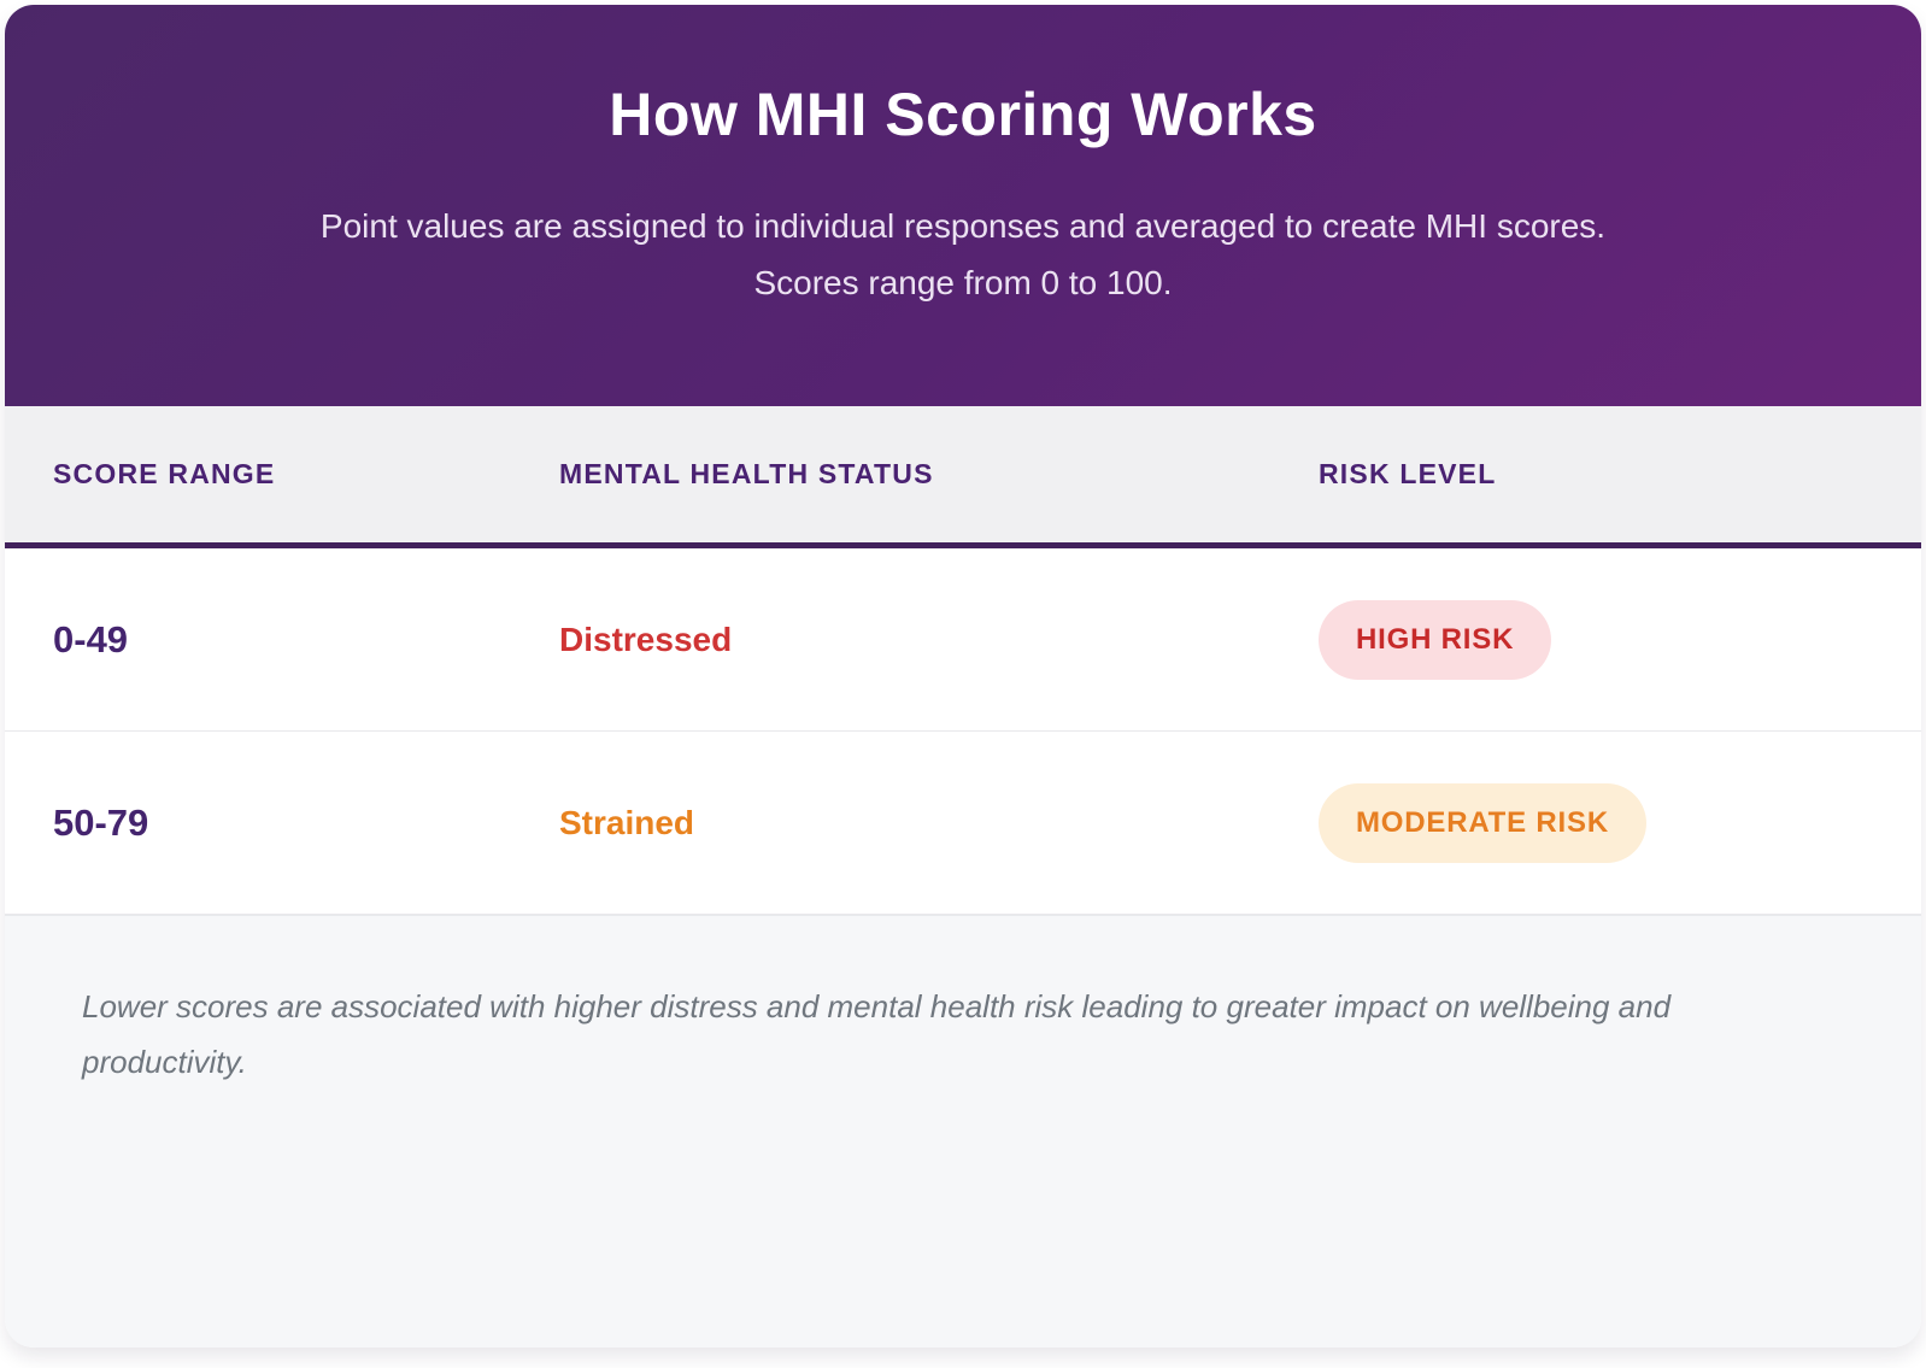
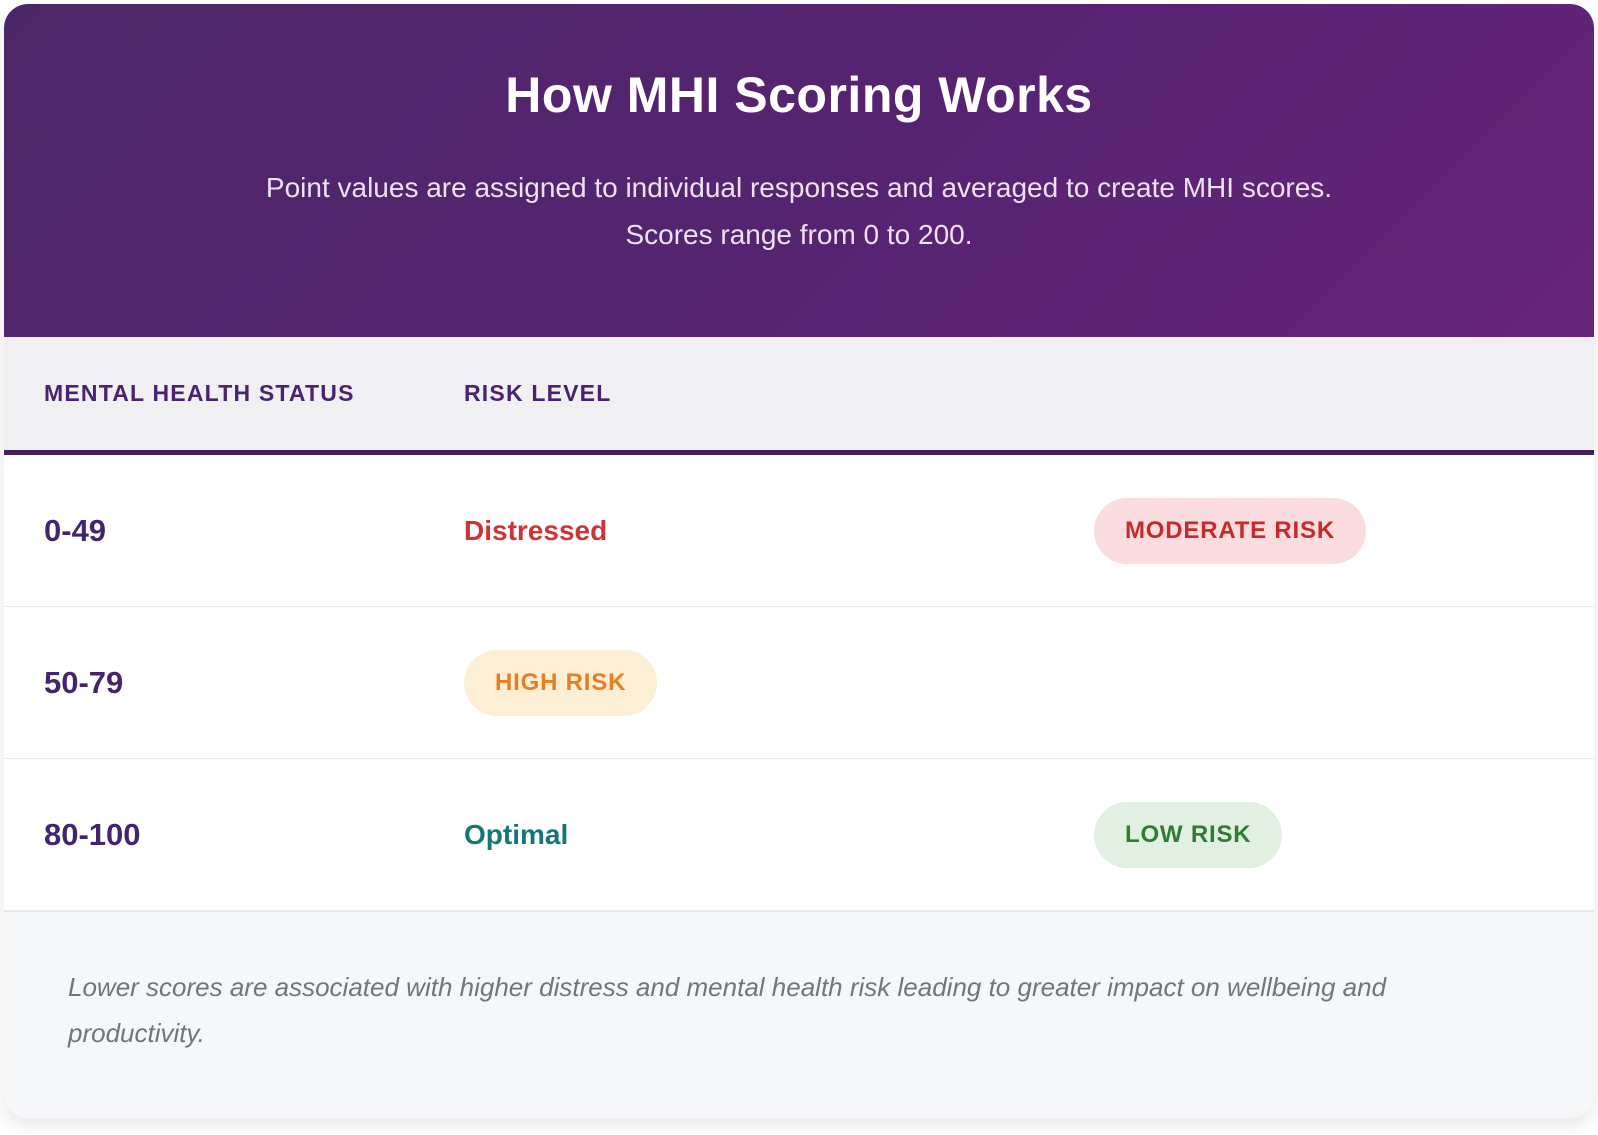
  How MHI Scoring Works
- Point values are assigned to individual responses and averaged to create MHI scores. Scores range from 0 to 100.
+ Point values are assigned to individual responses and averaged to create MHI scores. Scores range from 0 to 200.
- SCORE RANGE
  MENTAL HEALTH STATUS
  RISK LEVEL
  0-49
  Distressed
- HIGH RISK
+ MODERATE RISK
  50-79
- Strained
- MODERATE RISK
+ HIGH RISK
+ 80-100
+ Optimal
+ LOW RISK
  Lower scores are associated with higher distress and mental health risk leading to greater impact on wellbeing and productivity.
